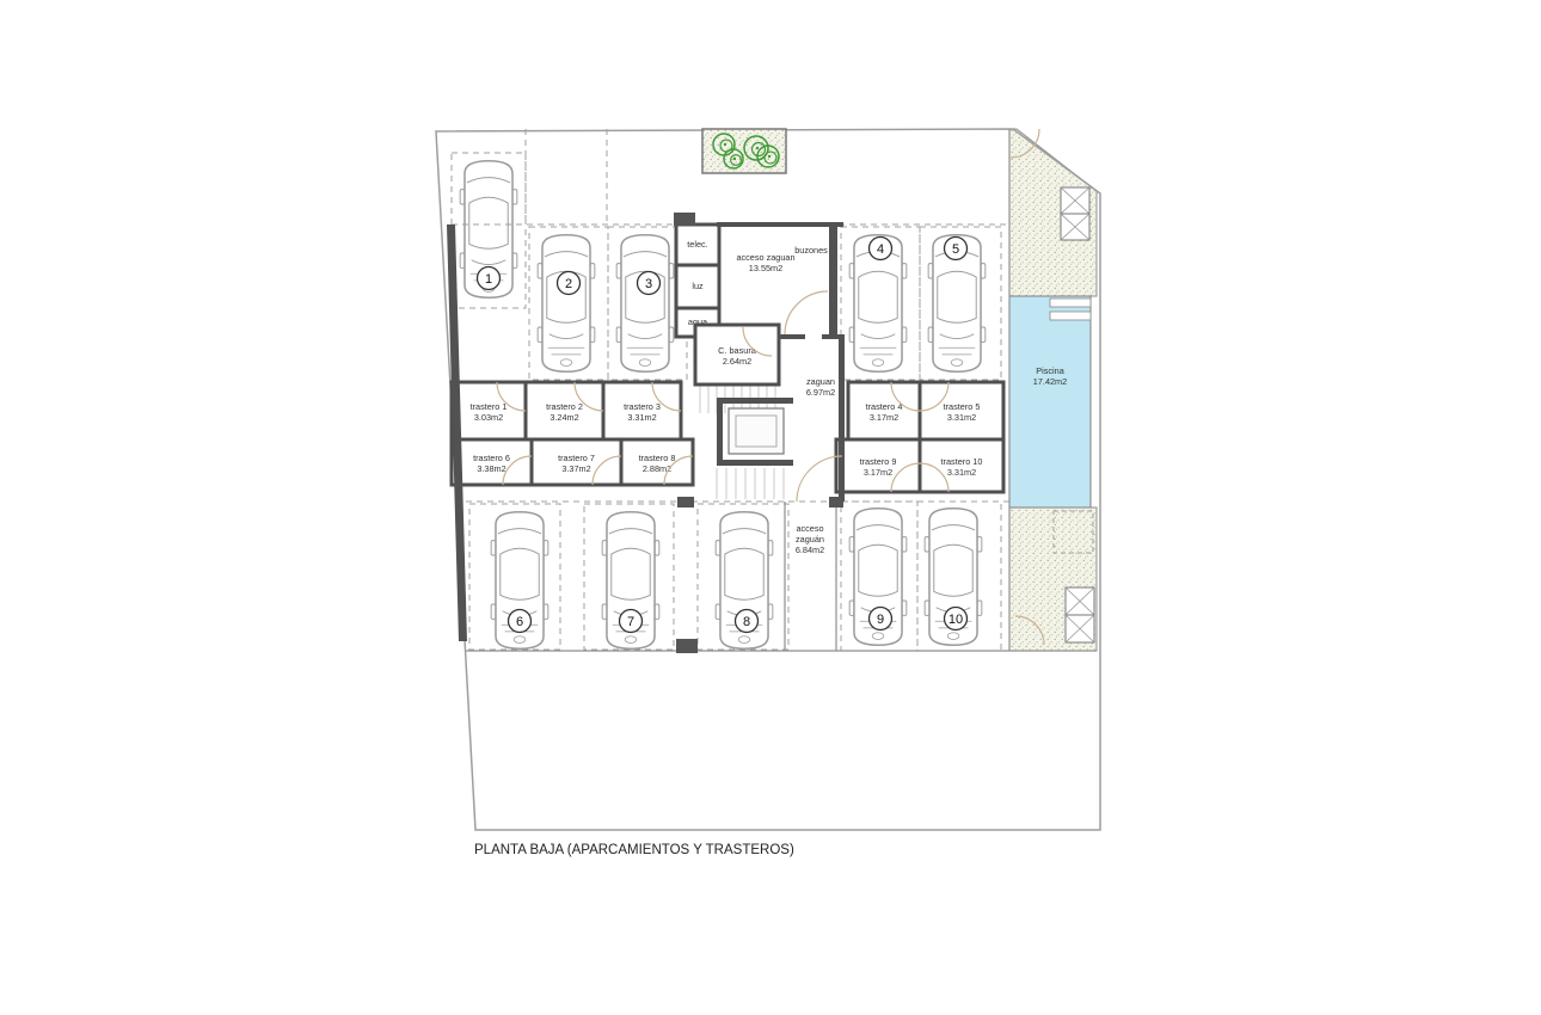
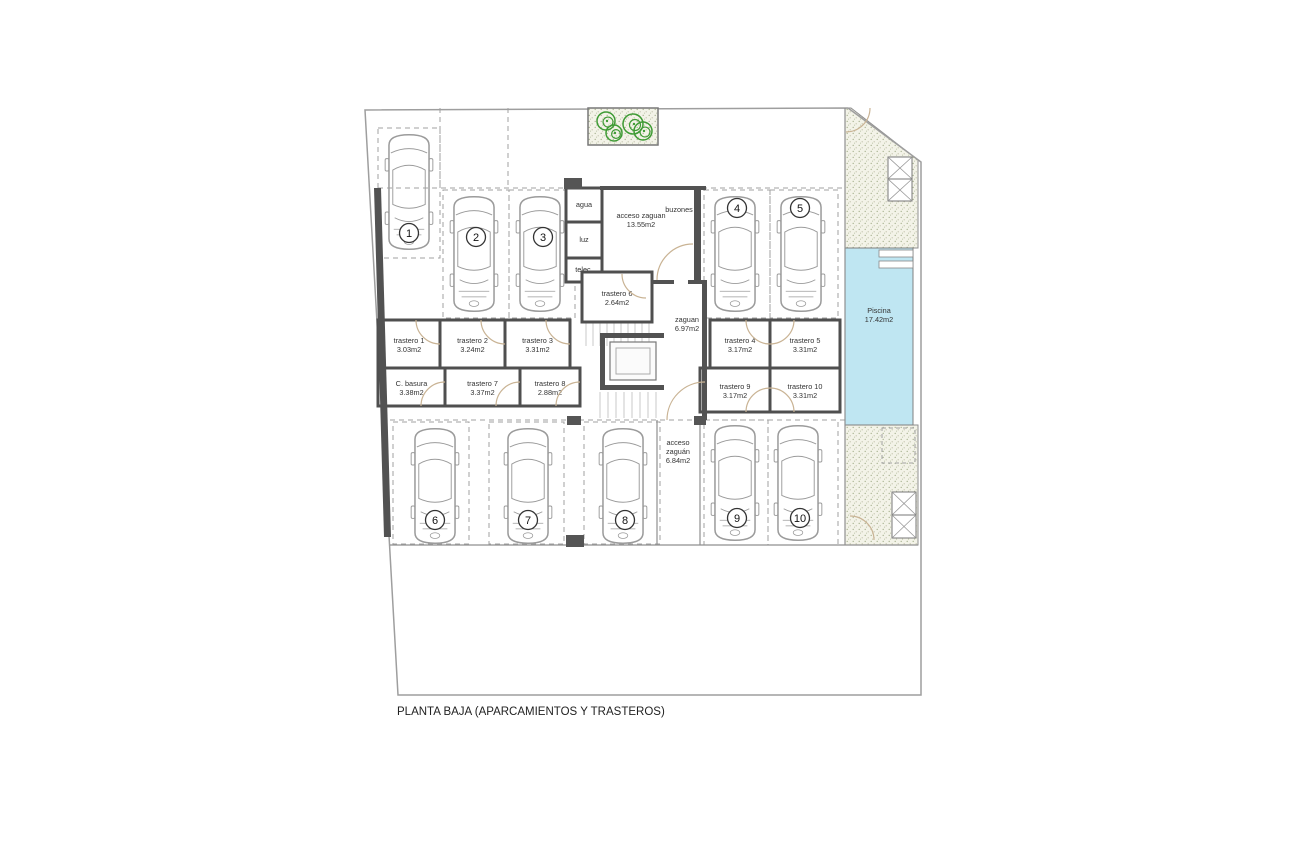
- telec.
+ agua
  luz
- agua
+ telec.
- C. basura
+ trastero 6
  2.64m2
  trastero 1
  3.03m2
  trastero 2
  3.24m2
  trastero 3
  3.31m2
  trastero 4
  3.17m2
  trastero 5
  3.31m2
- trastero 6
+ C. basura
  3.38m2
  trastero 7
  3.37m2
  trastero 8
  2.88m
  trastero 9
  3.17m2
  trastero 10
  3.31m2
  1
  2
  3
  4
  5
  6
  7
  8
  9
  10
  buzones
  acceso zaguan 13.55m2
  zaguan 6.97m2
  acceso zaguán 6.84m2
  Piscina 17.42m2
  PLANTA BAJA (APARCAMIENTOS Y TRASTEROS)
